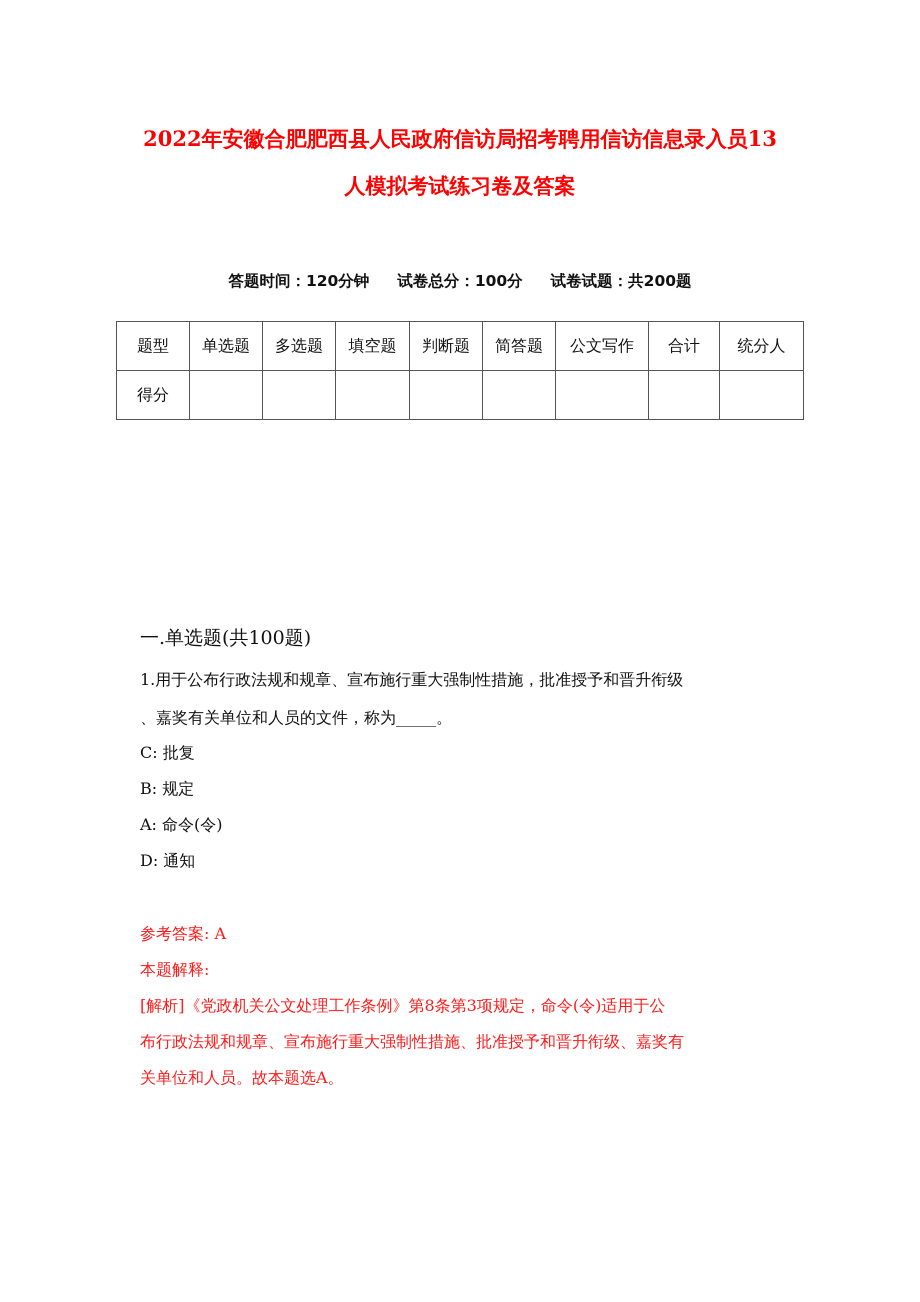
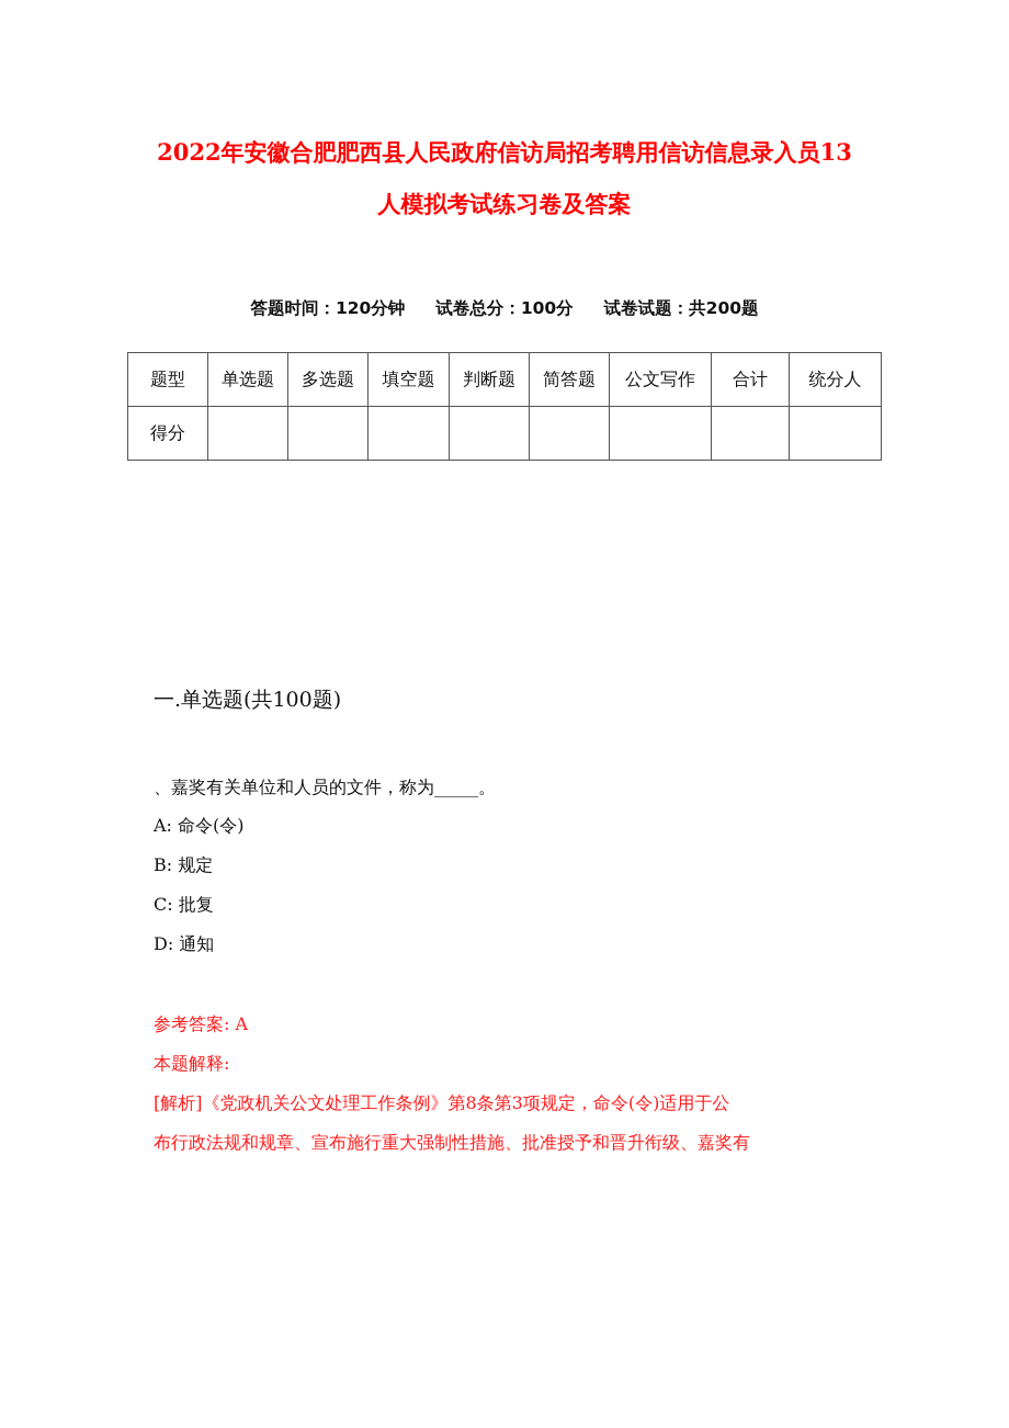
  2022年安徽合肥肥西县人民政府信访局招考聘用信访信息录入员13
  人模拟考试练习卷及答案
  答题时间：120分钟 试卷总分：100分 试卷试题：共200题
  题型	单选题	多选题	填空题	判断题	简答题	公文写作	合计	统分人
  得分
  一.单选题(共100题)
- 1.用于公布行政法规和规章、宣布施行重大强制性措施，批准授予和晋升衔级
  、嘉奖有关单位和人员的文件，称为_____。
- C: 批复
+ A: 命令(令)
  B: 规定
- A: 命令(令)
+ C: 批复
  D: 通知
  参考答案: A
  本题解释:
  [解析]《党政机关公文处理工作条例》第8条第3项规定，命令(令)适用于公
  布行政法规和规章、宣布施行重大强制性措施、批准授予和晋升衔级、嘉奖有
- 关单位和人员。故本题选A。
